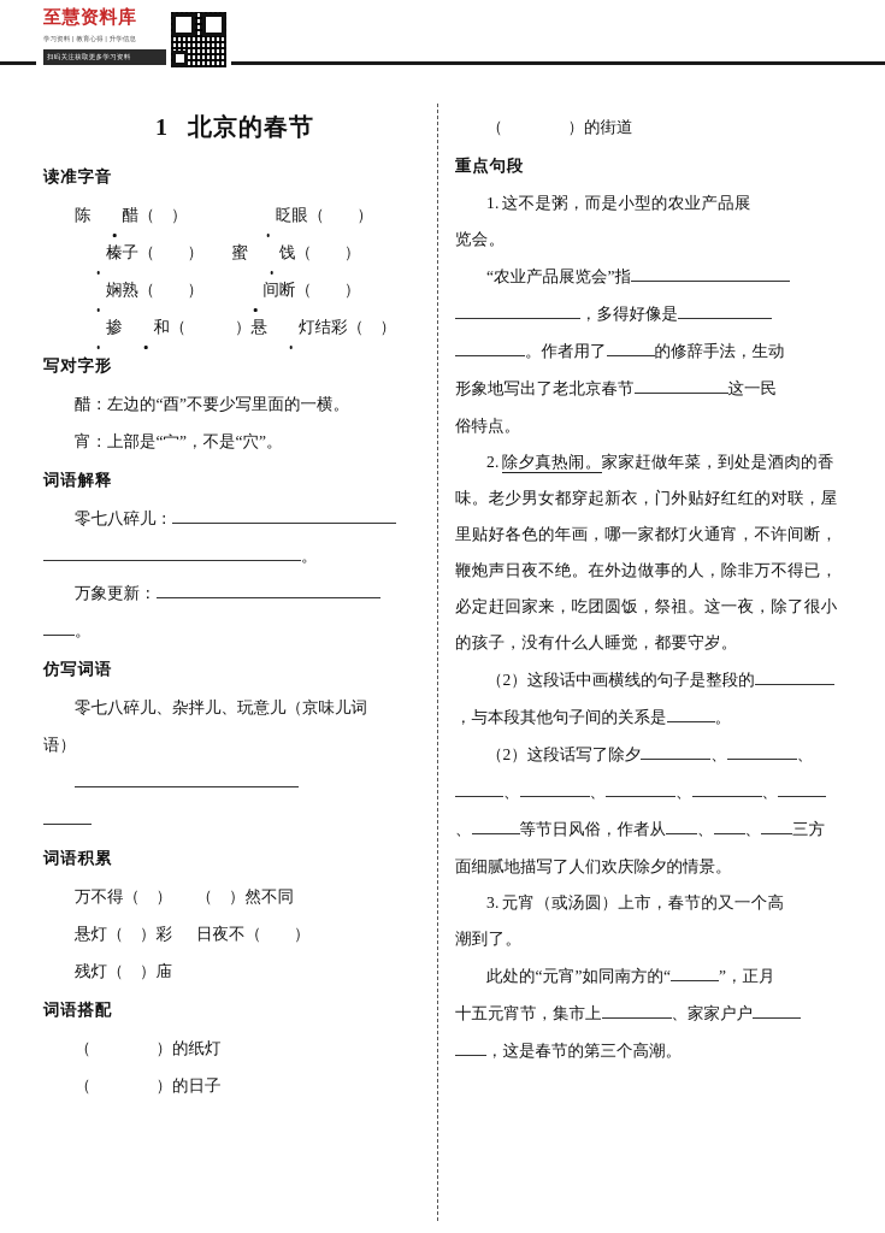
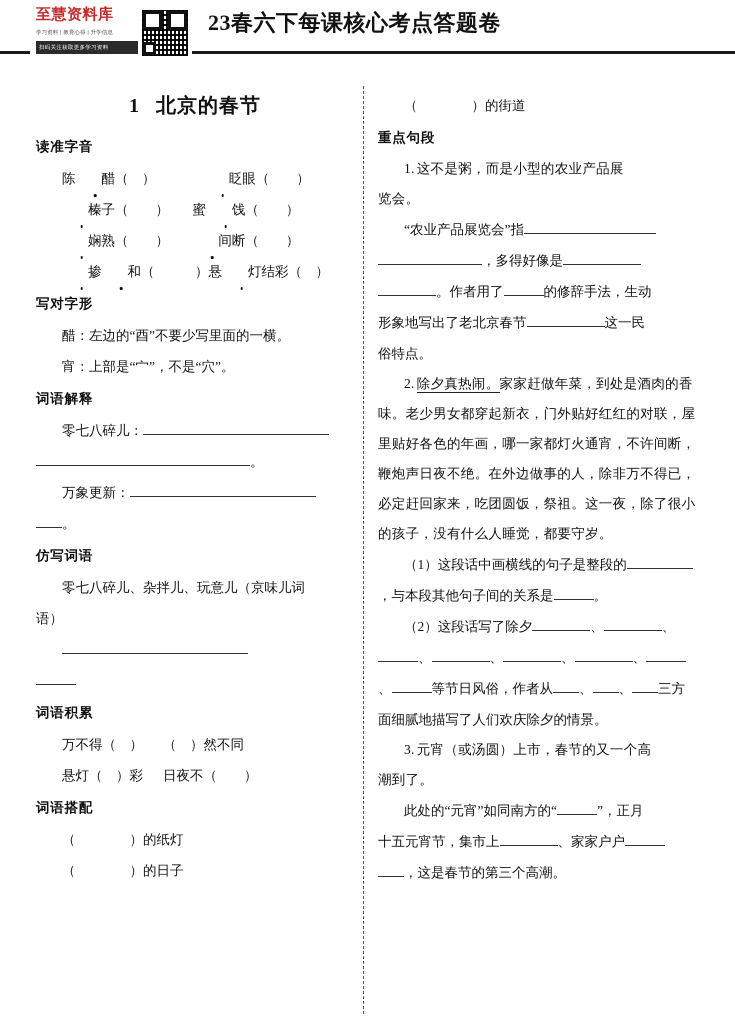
  至慧资料库
+ 23春六下每课核心考点答题卷
  1 北京的春节
  读准字音
  陈 醋（ ） 眨眼（ ）
  榛子（ ） 蜜 饯（ ）
  娴熟（ ） 间断（ ）
  掺 和（ ）悬 灯结彩（ ）
  写对字形
  醋：左边的“酉”不要少写里面的一横。
  宵：上部是“宀”，不是“穴”。
  词语解释
  零七八碎儿：
  。
  万象更新：
  。
  仿写词语
  零七八碎儿、杂拌儿、玩意儿（京味儿词
  语）
  词语积累
  万不得（ ） （ ）然不同
  悬灯（ ）彩 日夜不（ ）
- 残灯（ ）庙
  词语搭配
  （ ）的纸灯
  （ ）的日子
  （ ）的街道
  重点句段
  1. 这不是粥，而是小型的农业产品展
  览会。
  “农业产品展览会”指
  ，多得好像是
  。作者用了 的修辞手法，生动
  形象地写出了老北京春节 这一民
  俗特点。
  2. 除夕真热闹。家家赶做年菜，到处是酒肉的香味。老少男女都穿起新衣，门外贴好红红的对联，屋里贴好各色的年画，哪一家都灯火通宵，不许间断，鞭炮声日夜不绝。在外边做事的人，除非万不得已，必定赶回家来，吃团圆饭，祭祖。这一夜，除了很小的孩子，没有什么人睡觉，都要守岁。
- （2）这段话中画横线的句子是整段的，与本段其他句子间的关系是 。
+ （1）这段话中画横线的句子是整段的，与本段其他句子间的关系是 。
  （2）这段话写了除夕 、 、、 、 、 、、 等节日风俗，作者从 、 、 三方面细腻地描写了人们欢庆除夕的情景。
  3. 元宵（或汤圆）上市，春节的又一个高
  潮到了。
  此处的“元宵”如同南方的“ ”，正月
  十五元宵节，集市上 、家家户户
  ，这是春节的第三个高潮。
